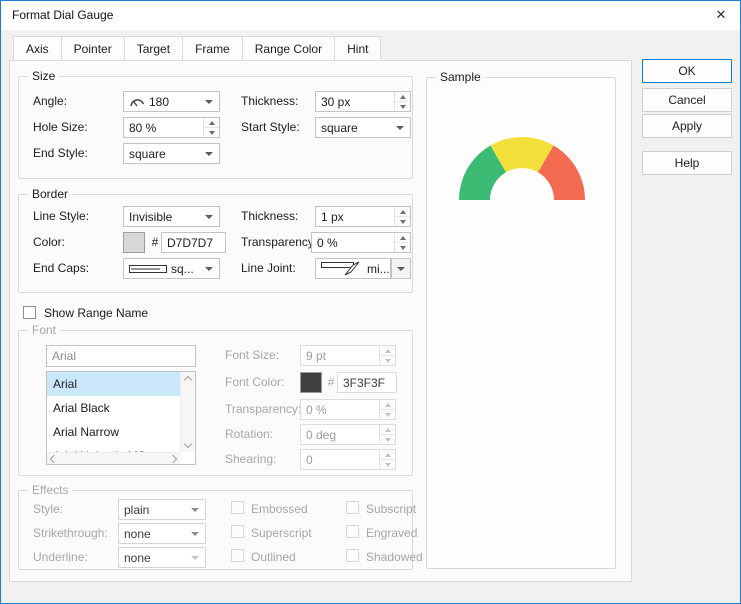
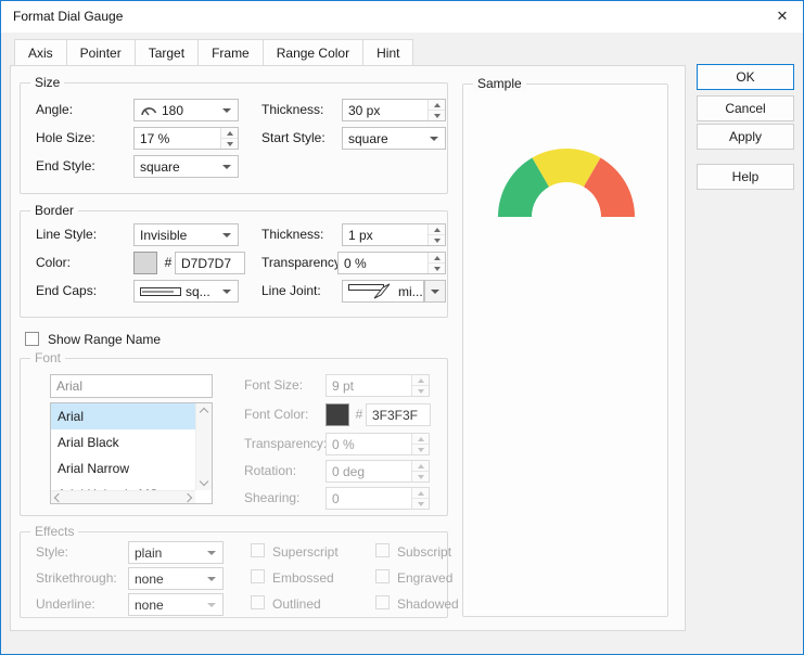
  Format Dial Gauge
  ✕
  Axis
  Pointer
  Target
  Frame
  Range Color
  Hint
  Size
  Angle:
  180
  Thickness:
  30 px
  Hole Size:
- 80 %
+ 17 %
  Start Style:
  square
  End Style:
  square
  Border
  Line Style:
  Invisible
  Thickness:
  1 px
  Color:
  #
  D7D7D7
  Transparenc
  0 %
  End Caps:
  sq...
  Line Joint:
  mi...
  Show Range Name
  Font
  Arial
  Arial
  Arial Black
  Arial Narrow
  Font Size:
  9 pt
  Font Color:
  #
  3F3F3F
  Transparency
  0 %
  Rotation:
  0 deg
  Shearing:
  0
  Effects
  Style:
  plain
  Strikethrough:
  none
  Underline:
  none
- Embossed
+ Superscript
  Subscript
- Superscript
+ Embossed
  Engraved
  Outlined
  Shadowed
  Sample
  OK
  Cancel
  Apply
  Help
